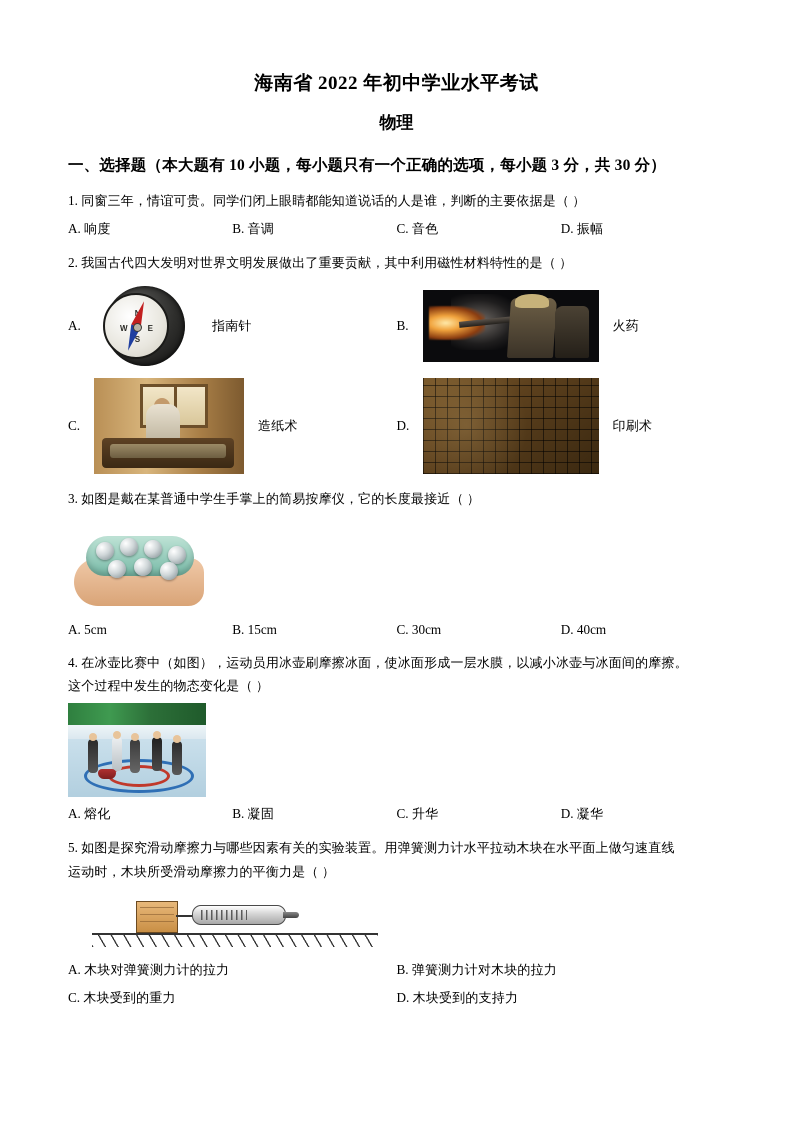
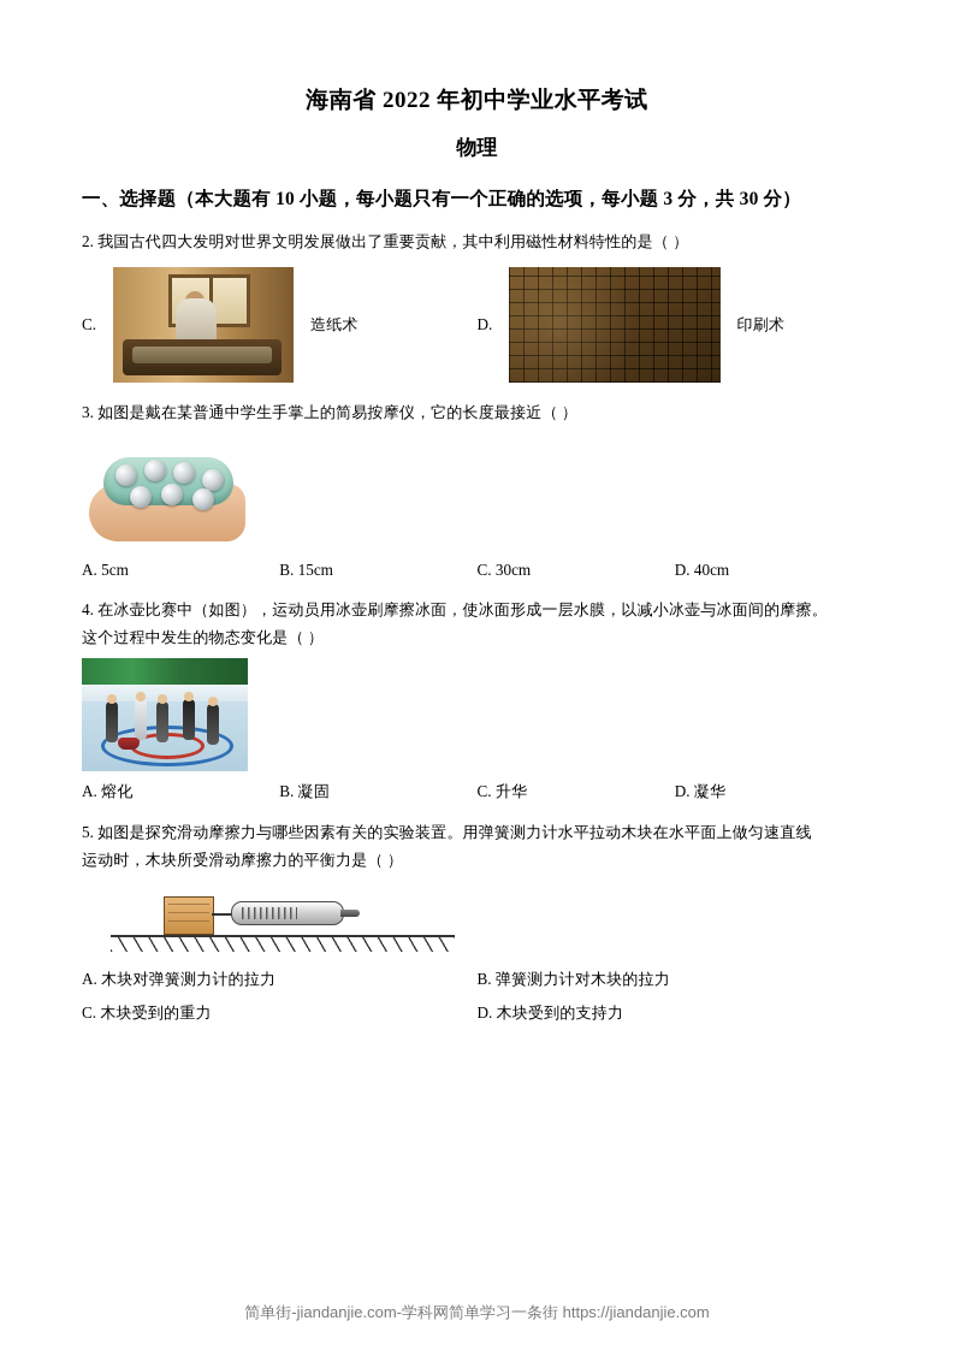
  海南省 2022 年初中学业水平考试
  物理
  一、选择题（本大题有 10 小题，每小题只有一个正确的选项，每小题 3 分，共 30 分）
- 1. 同窗三年，情谊可贵。同学们闭上眼睛都能知道说话的人是谁，判断的主要依据是（ ）
- A. 响度
- B. 音调
- C. 音色
- D. 振幅
  2. 我国古代四大发明对世界文明发展做出了重要贡献，其中利用磁性材料特性的是（ ）
- A.
- N
- S
- W
- E
- 指南针
- B.
- 火药
  C.
  造纸术
  D.
  印刷术
  3. 如图是戴在某普通中学生手掌上的简易按摩仪，它的长度最接近（ ）
  A. 5cm
  B. 15cm
  C. 30cm
  D. 40cm
  4. 在冰壶比赛中（如图），运动员用冰壶刷摩擦冰面，使冰面形成一层水膜，以减小冰壶与冰面间的摩擦。
  这个过程中发生的物态变化是（ ）
  A. 熔化
  B. 凝固
  C. 升华
  D. 凝华
  5. 如图是探究滑动摩擦力与哪些因素有关的实验装置。用弹簧测力计水平拉动木块在水平面上做匀速直线
  运动时，木块所受滑动摩擦力的平衡力是（ ）
  A. 木块对弹簧测力计的拉力
  B. 弹簧测力计对木块的拉力
  C. 木块受到的重力
  D. 木块受到的支持力
+ 简单街-jiandanjie.com-学科网简单学习一条街 https://jiandanjie.com
